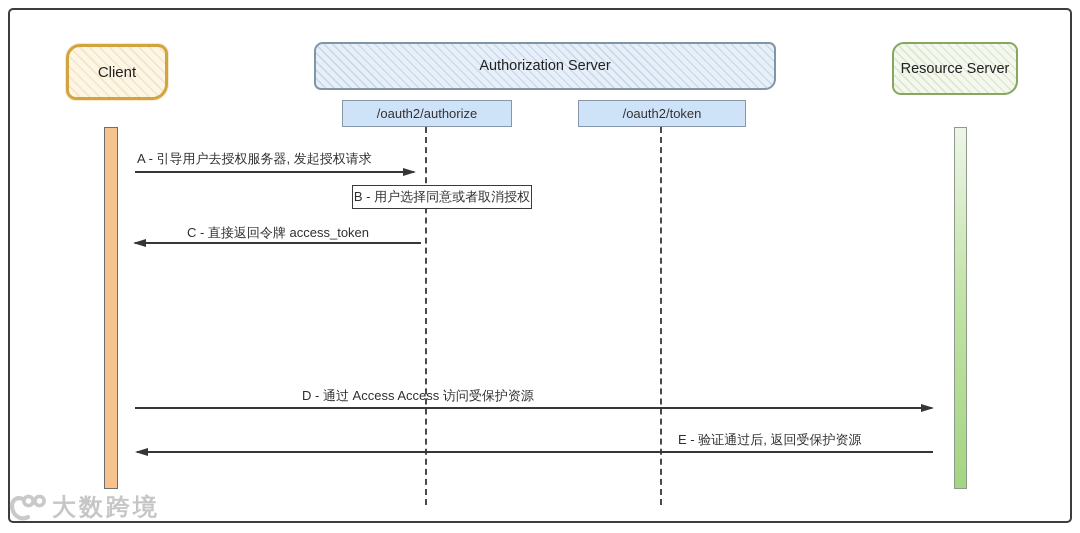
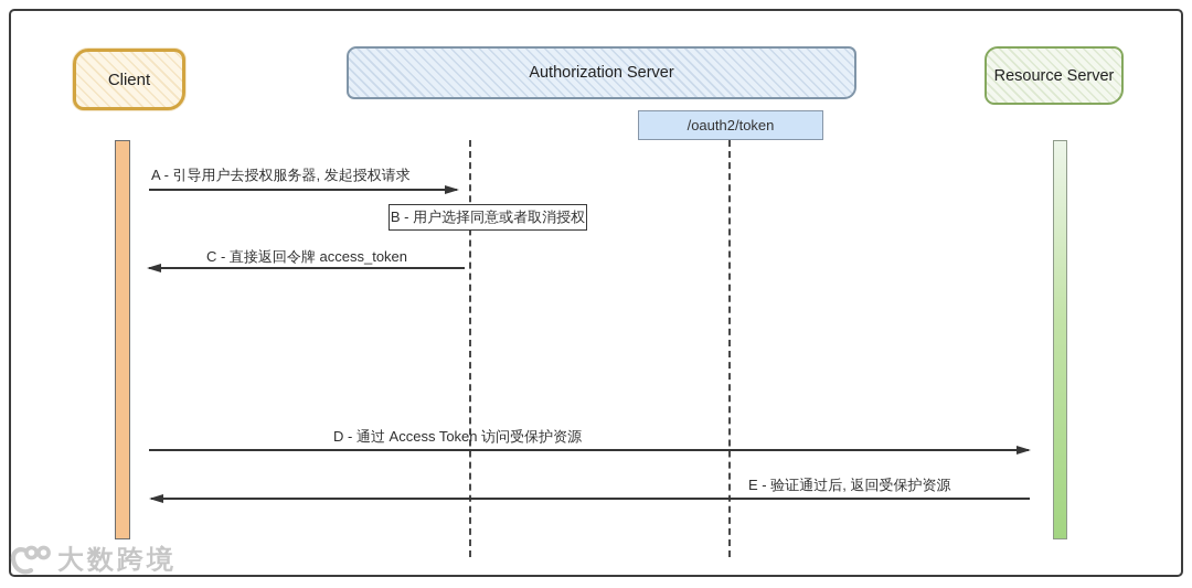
  Client
  Authorization Server
  Resource Server
- /oauth2/authorize
  /oauth2/token
  A - 引导用户去授权服务器, 发起授权请求
  B - 用户选择同意或者取消授权
  C - 直接返回令牌 access_token
- D - 通过 Access Access 访问受保护资源
+ D - 通过 Access Token 访问受保护资源
  E - 验证通过后, 返回受保护资源
  大数跨境
